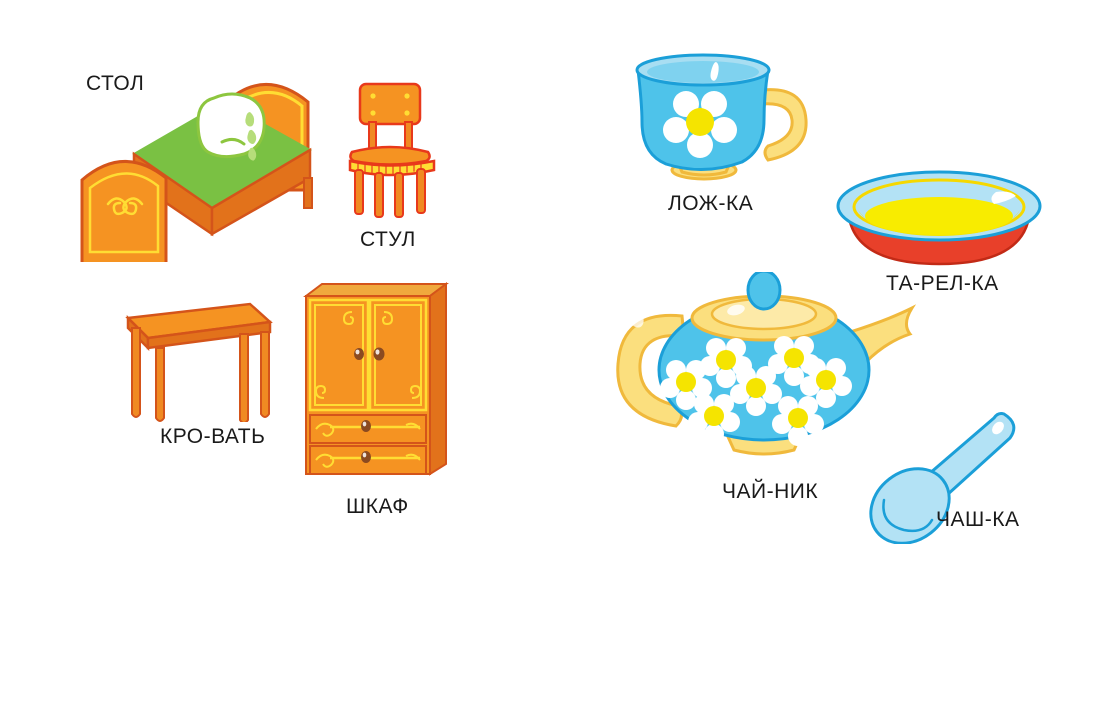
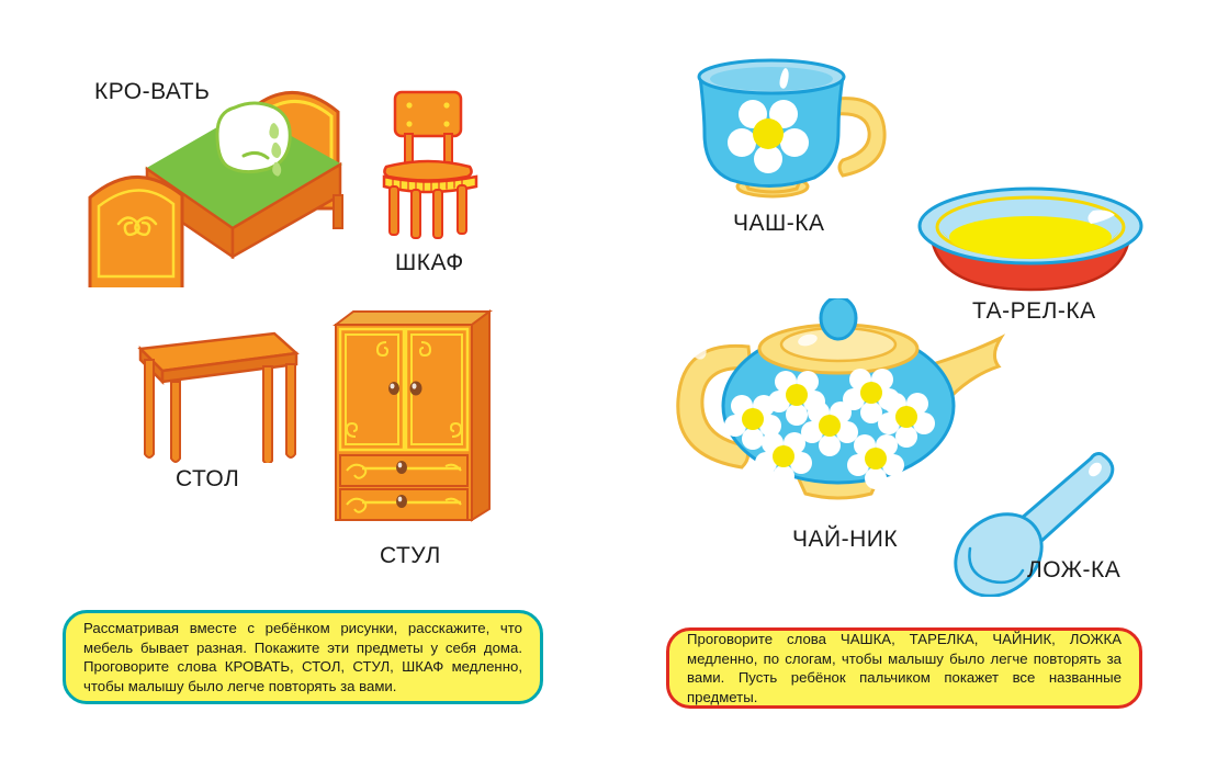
- СТОЛ
+ КРО-ВАТЬ
- СТУЛ
+ ШКАФ
- КРО-ВАТЬ
+ СТОЛ
- ШКАФ
+ СТУЛ
- ЛОЖ-КА
+ ЧАШ-КА
  ТА-РЕЛ-КА
  ЧАЙ-НИК
- ЧАШ-КА
+ ЛОЖ-КА
+ Рассматривая вместе с ребёнком рисунки, расскажите, что мебель бывает разная. Покажите эти предметы у себя дома. Проговорите слова КРОВАТЬ, СТОЛ, СТУЛ, ШКАФ медленно, чтобы малышу было легче повторять за вами.
+ Проговорите слова ЧАШКА, ТАРЕЛКА, ЧАЙНИК, ЛОЖКА медленно, по слогам, чтобы малышу было легче повторять за вами. Пусть ребёнок пальчиком покажет все названные предметы.
